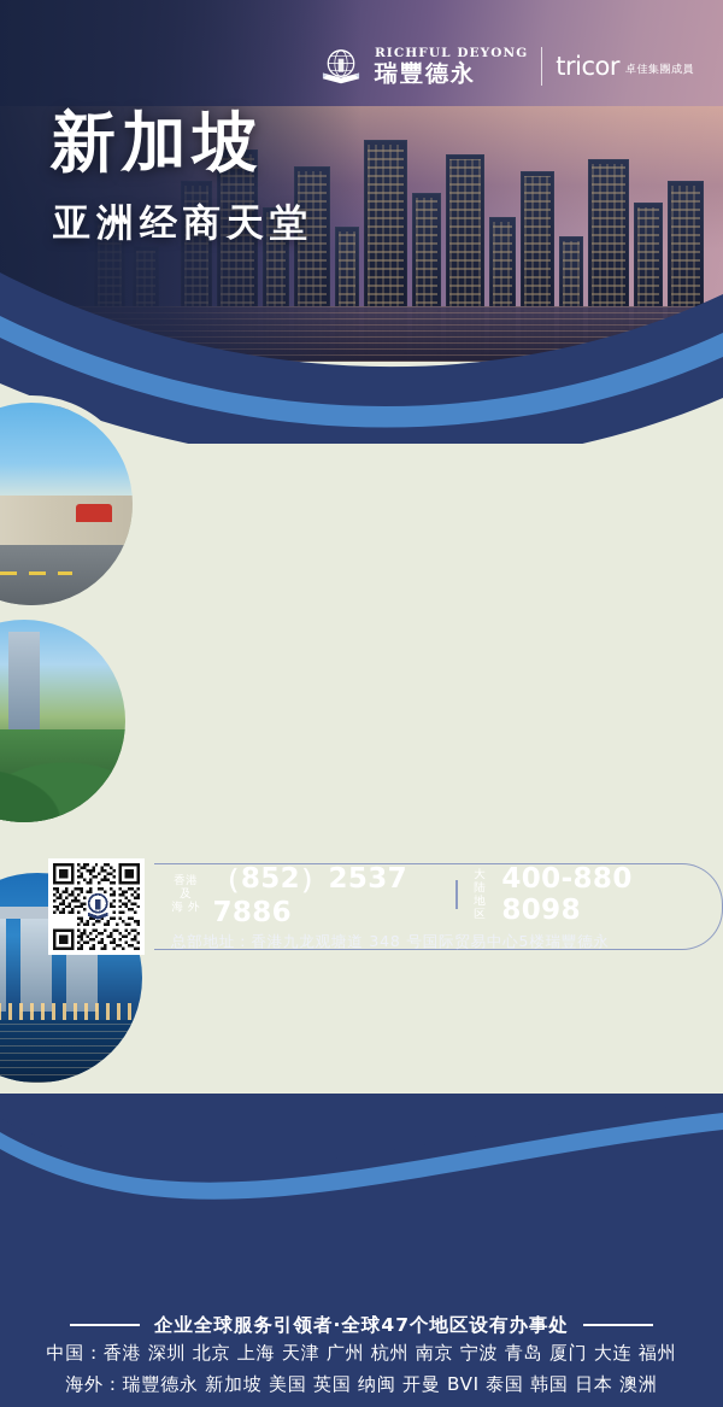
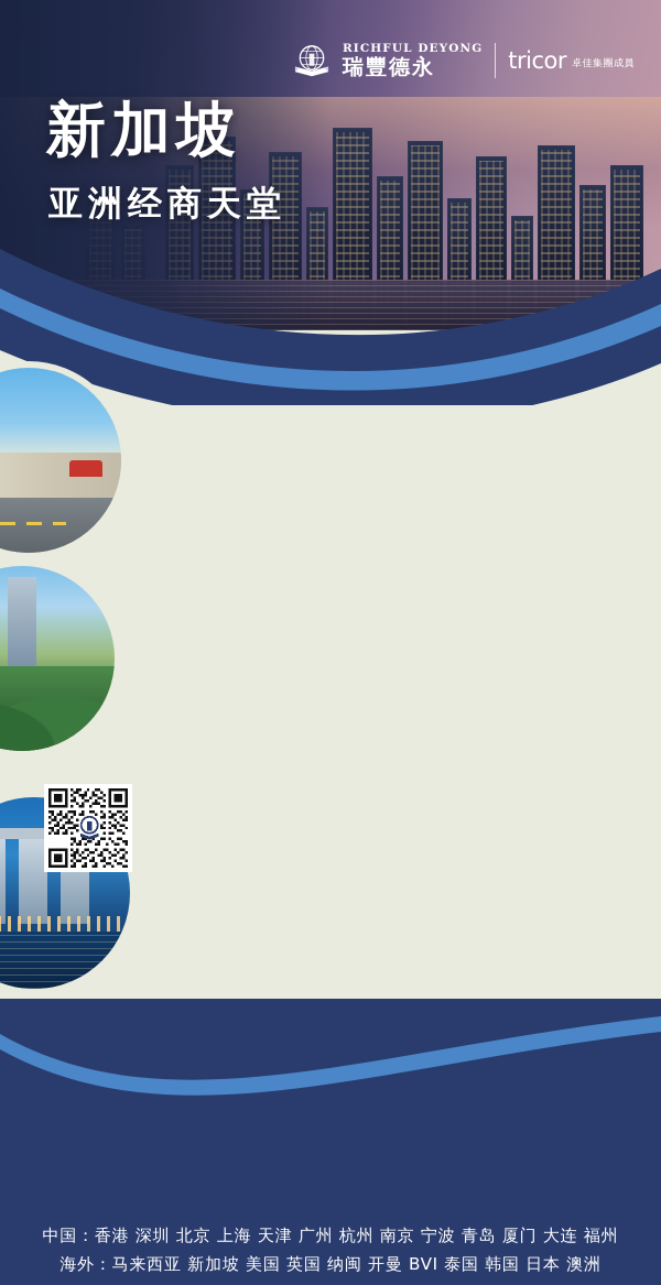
  RICHFUL DEYONG
  瑞豐德永
  tricor
  卓佳集團成員
  新加坡
  亚洲经商天堂
- 香港及
- 海 外
- （852）2537 7886
- 大陆
- 地区
- 400-880 8098
- 总部地址：香港九龙观塘道 348 号国际贸易中心5楼瑞豐德永
- 企业全球服务引领者·全球47个地区设有办事处
  中国：香港 深圳 北京 上海 天津 广州 杭州 南京 宁波 青岛 厦门 大连 福州
- 海外：瑞豐德永 新加坡 美国 英国 纳闽 开曼 BVI 泰国 韩国 日本 澳洲
+ 海外：马来西亚 新加坡 美国 英国 纳闽 开曼 BVI 泰国 韩国 日本 澳洲
